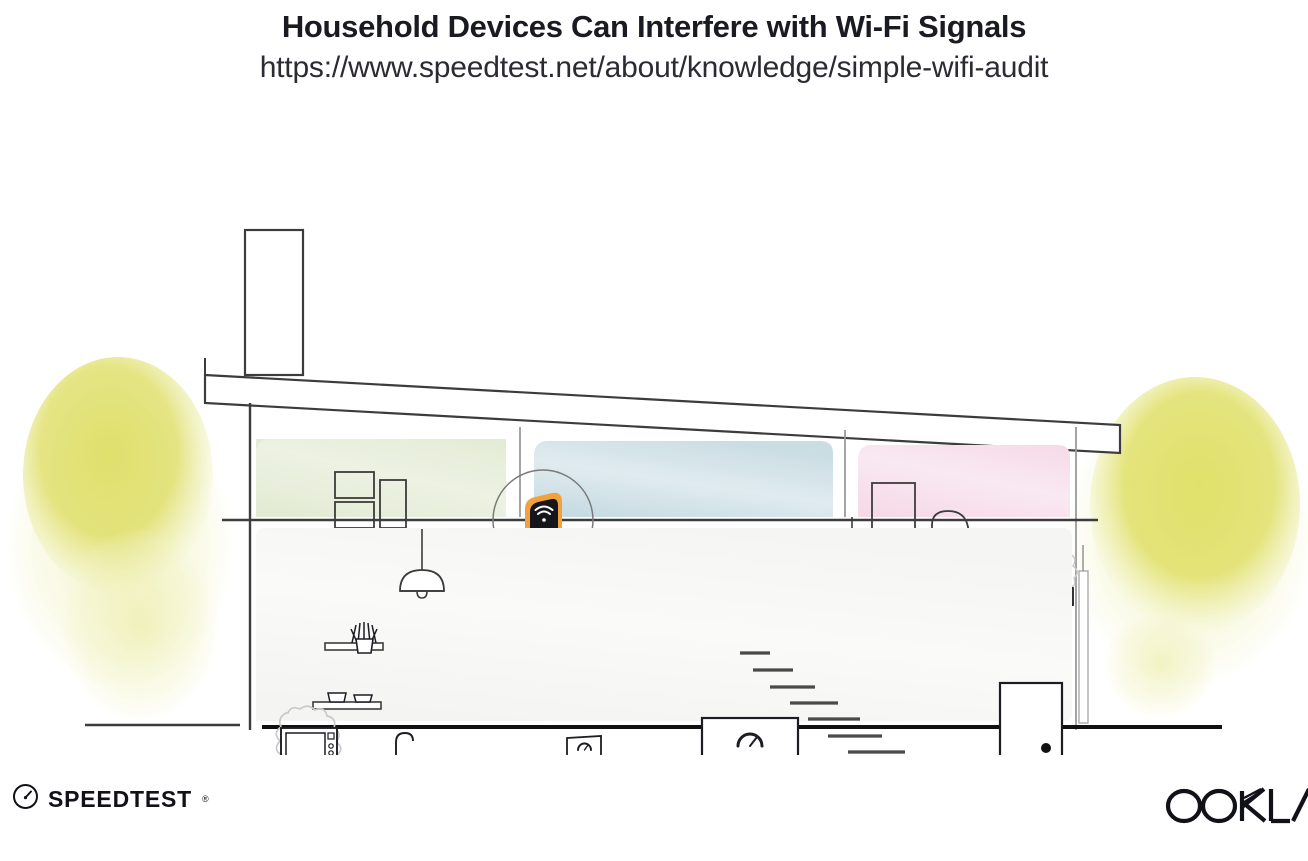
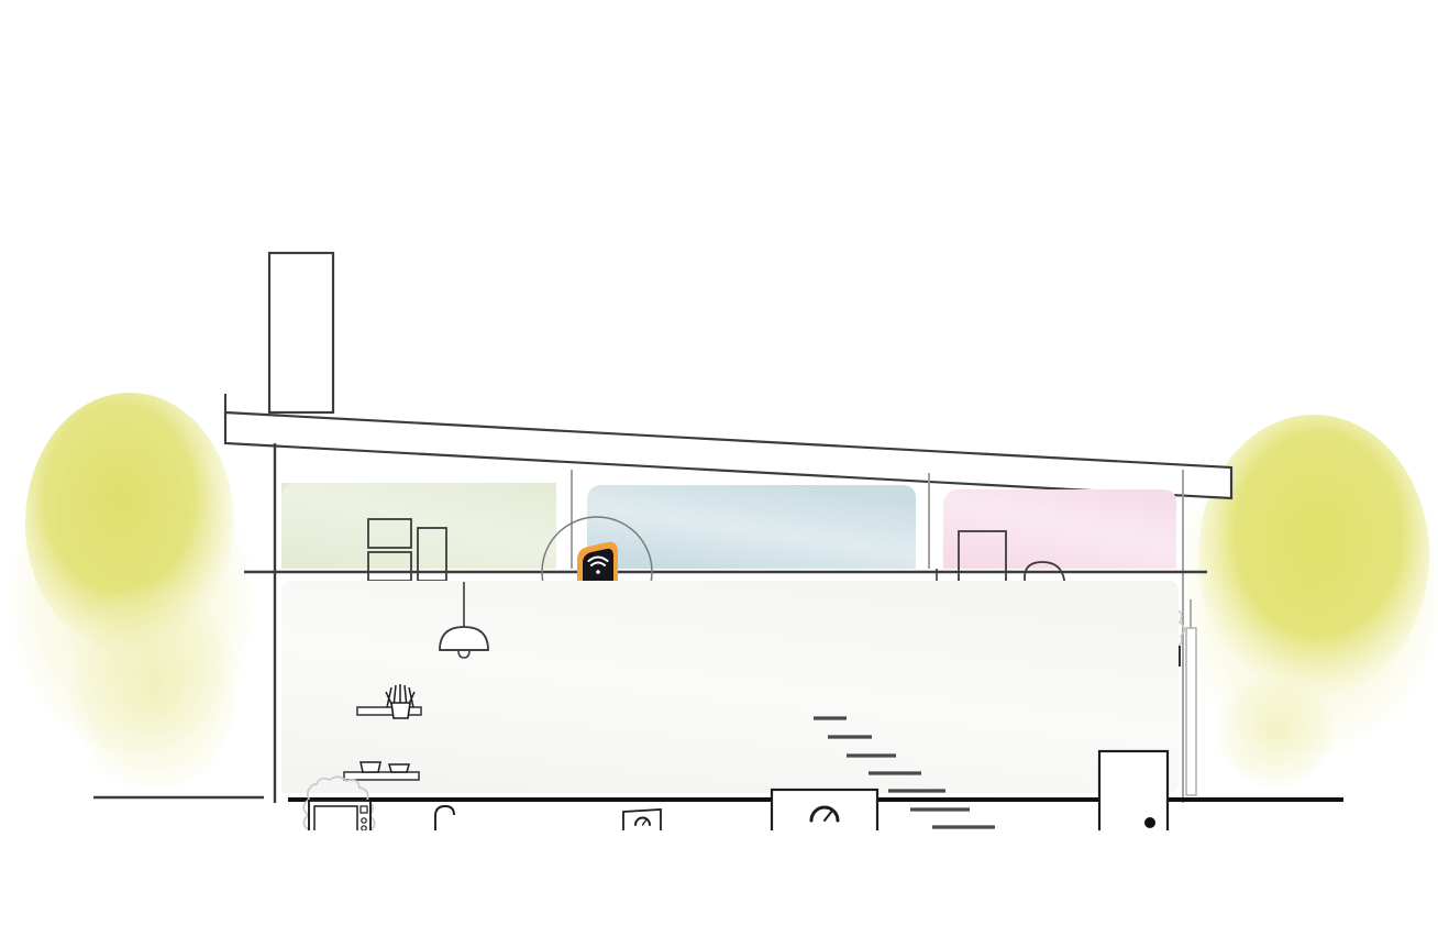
- Household Devices Can Interfere with Wi-Fi Signals
- https://www.speedtest.net/about/knowledge/simple-wifi-audit
- SPEEDTEST
- ®
